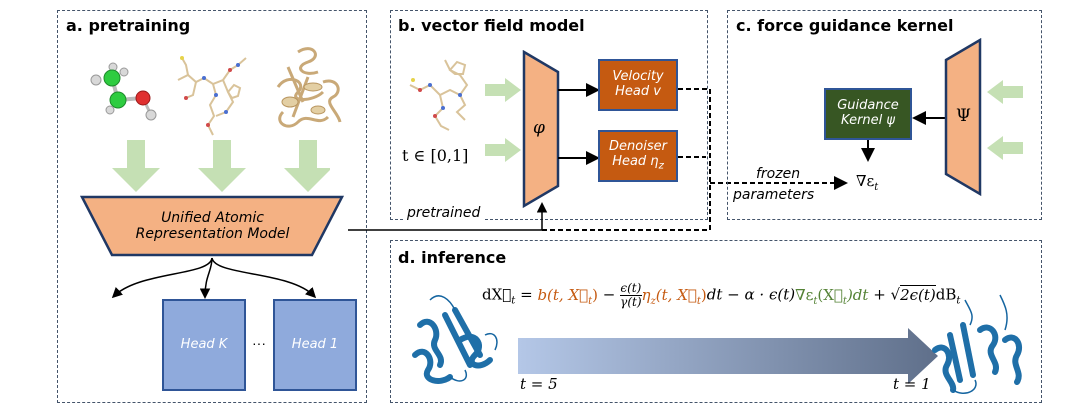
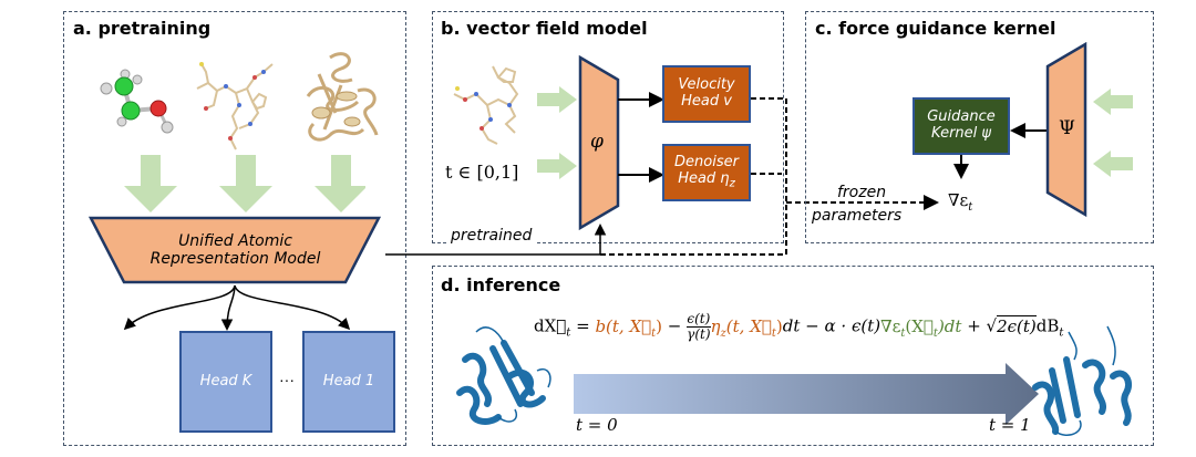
  a. pretraining
  Unified Atomic
  Representation Model
  Head K
  ···
  Head 1
  b. vector field model
  t ∈ [0,1]
  φ
  Velocity
  Head v
  Denoiser
  Head ηz
  pretrained
  c. force guidance kernel
  Guidance
  Kernel ψ
  ∇εt
  frozen
  parameters
  Ψ
  d. inference
  dX⃗t = b(t, X⃗t) −
  ϵ(t)
  γ(t)
  ηz(t, X⃗t)dt − α · ϵ(t)∇εt(X⃗t)dt + √2ϵ(t)dBt
- t = 5
+ t = 0
  t = 1
